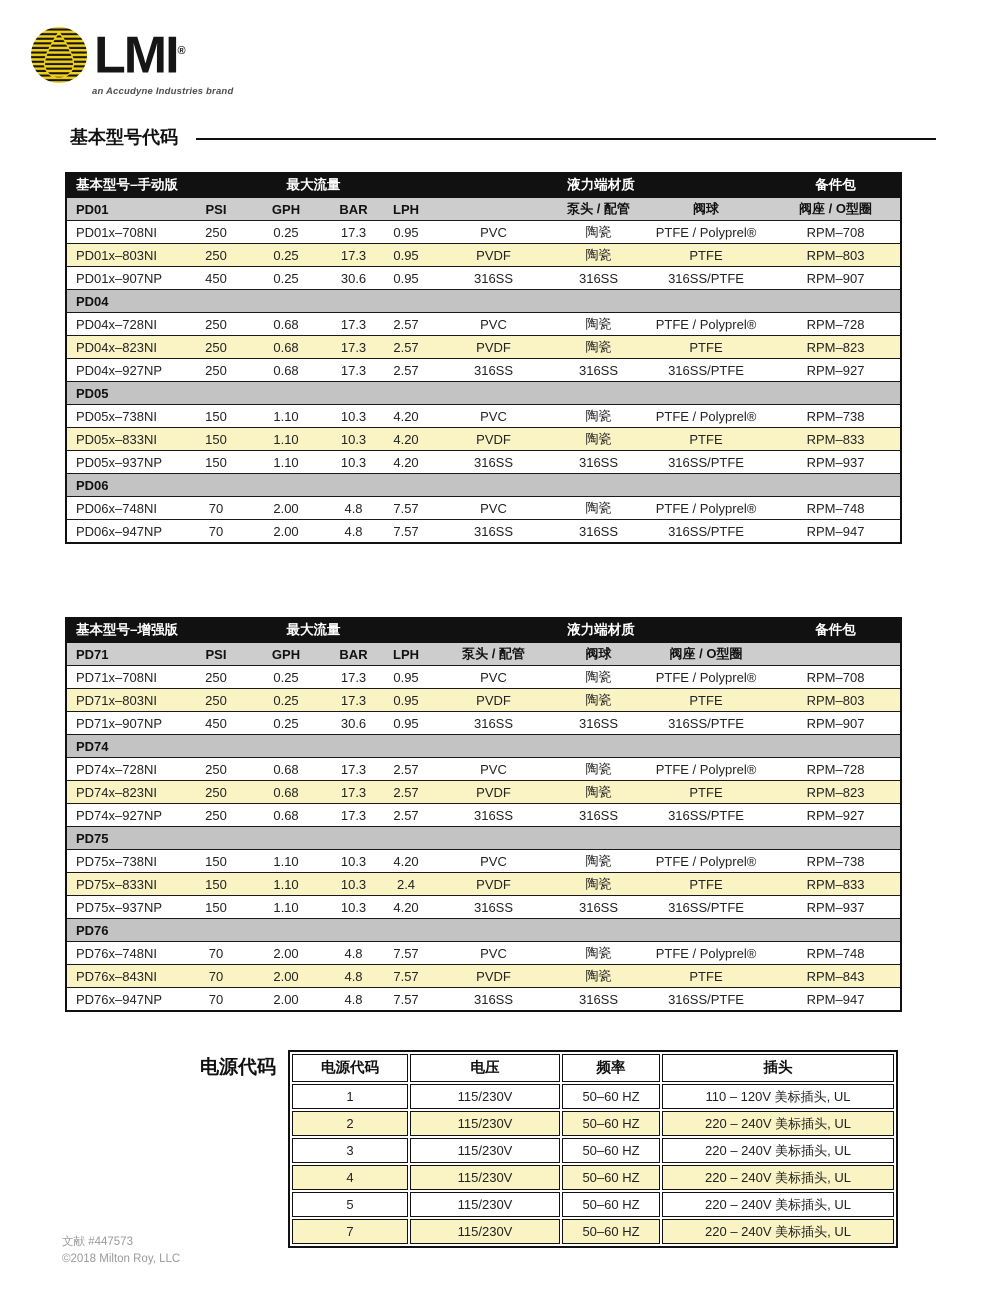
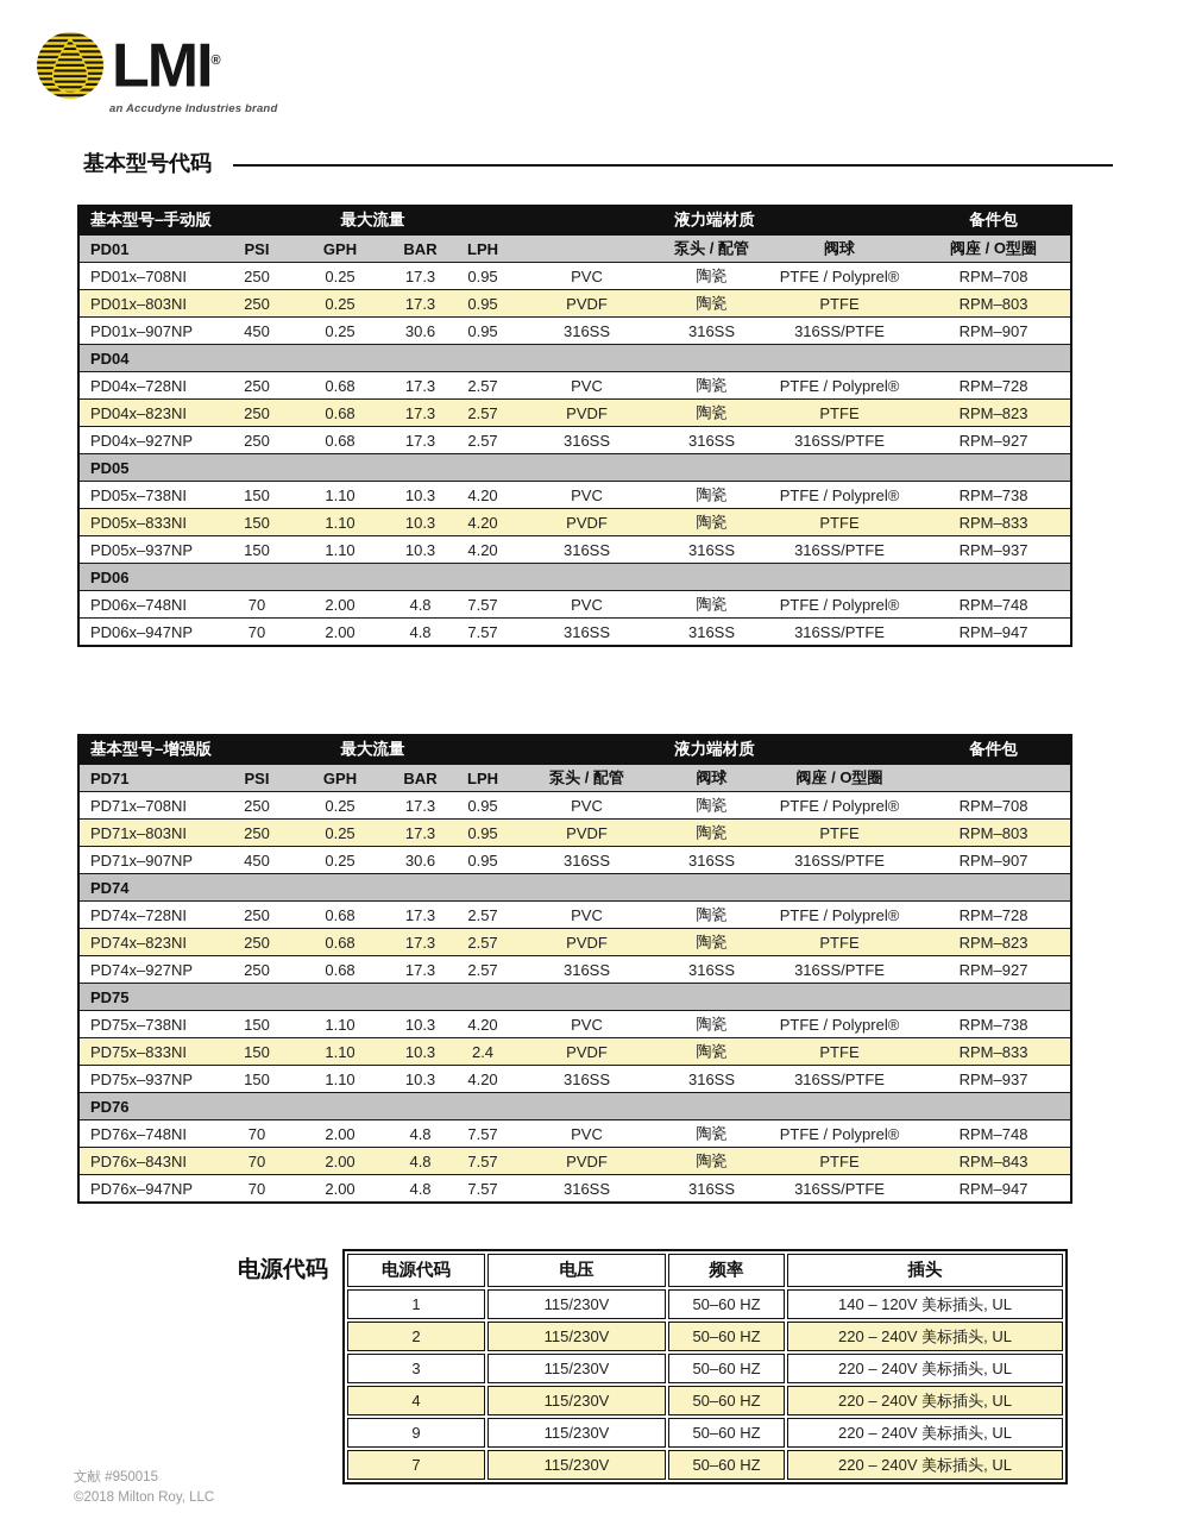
  LMI®
  an Accudyne Industries brand
  基本型号代码
  基本型号–手动版	最大流量		液力端材质	备件包
  PD01	PSI	GPH	BAR	LPH		泵头 / 配管	阀球	阀座 / O型圈
  PD01x–708NI	250	0.25	17.3	0.95	PVC	陶瓷	PTFE / Polyprel®	RPM–708
  PD01x–803NI	250	0.25	17.3	0.95	PVDF	陶瓷	PTFE	RPM–803
  PD01x–907NP	450	0.25	30.6	0.95	316SS	316SS	316SS/PTFE	RPM–907
  PD04
  PD04x–728NI	250	0.68	17.3	2.57	PVC	陶瓷	PTFE / Polyprel®	RPM–728
  PD04x–823NI	250	0.68	17.3	2.57	PVDF	陶瓷	PTFE	RPM–823
  PD04x–927NP	250	0.68	17.3	2.57	316SS	316SS	316SS/PTFE	RPM–927
  PD05
  PD05x–738NI	150	1.10	10.3	4.20	PVC	陶瓷	PTFE / Polyprel®	RPM–738
  PD05x–833NI	150	1.10	10.3	4.20	PVDF	陶瓷	PTFE	RPM–833
  PD05x–937NP	150	1.10	10.3	4.20	316SS	316SS	316SS/PTFE	RPM–937
  PD06
  PD06x–748NI	70	2.00	4.8	7.57	PVC	陶瓷	PTFE / Polyprel®	RPM–748
  PD06x–947NP	70	2.00	4.8	7.57	316SS	316SS	316SS/PTFE	RPM–947
  基本型号–增强版	最大流量		液力端材质	备件包
  PD71	PSI	GPH	BAR	LPH	泵头 / 配管	阀球	阀座 / O型圈
  PD71x–708NI	250	0.25	17.3	0.95	PVC	陶瓷	PTFE / Polyprel®	RPM–708
  PD71x–803NI	250	0.25	17.3	0.95	PVDF	陶瓷	PTFE	RPM–803
  PD71x–907NP	450	0.25	30.6	0.95	316SS	316SS	316SS/PTFE	RPM–907
  PD74
  PD74x–728NI	250	0.68	17.3	2.57	PVC	陶瓷	PTFE / Polyprel®	RPM–728
  PD74x–823NI	250	0.68	17.3	2.57	PVDF	陶瓷	PTFE	RPM–823
  PD74x–927NP	250	0.68	17.3	2.57	316SS	316SS	316SS/PTFE	RPM–927
  PD75
  PD75x–738NI	150	1.10	10.3	4.20	PVC	陶瓷	PTFE / Polyprel®	RPM–738
  PD75x–833NI	150	1.10	10.3	2.4	PVDF	陶瓷	PTFE	RPM–833
  PD75x–937NP	150	1.10	10.3	4.20	316SS	316SS	316SS/PTFE	RPM–937
  PD76
  PD76x–748NI	70	2.00	4.8	7.57	PVC	陶瓷	PTFE / Polyprel®	RPM–748
  PD76x–843NI	70	2.00	4.8	7.57	PVDF	陶瓷	PTFE	RPM–843
  PD76x–947NP	70	2.00	4.8	7.57	316SS	316SS	316SS/PTFE	RPM–947
  电源代码
  电源代码	电压	频率	插头
- 1	115/230V	50–60 HZ	110 – 120V 美标插头, UL
+ 1	115/230V	50–60 HZ	140 – 120V 美标插头, UL
  2	115/230V	50–60 HZ	220 – 240V 美标插头, UL
  3	115/230V	50–60 HZ	220 – 240V 美标插头, UL
  4	115/230V	50–60 HZ	220 – 240V 美标插头, UL
- 5	115/230V	50–60 HZ	220 – 240V 美标插头, UL
+ 9	115/230V	50–60 HZ	220 – 240V 美标插头, UL
  7	115/230V	50–60 HZ	220 – 240V 美标插头, UL
- 文献 #447573
+ 文献 #950015
  ©2018 Milton Roy, LLC
